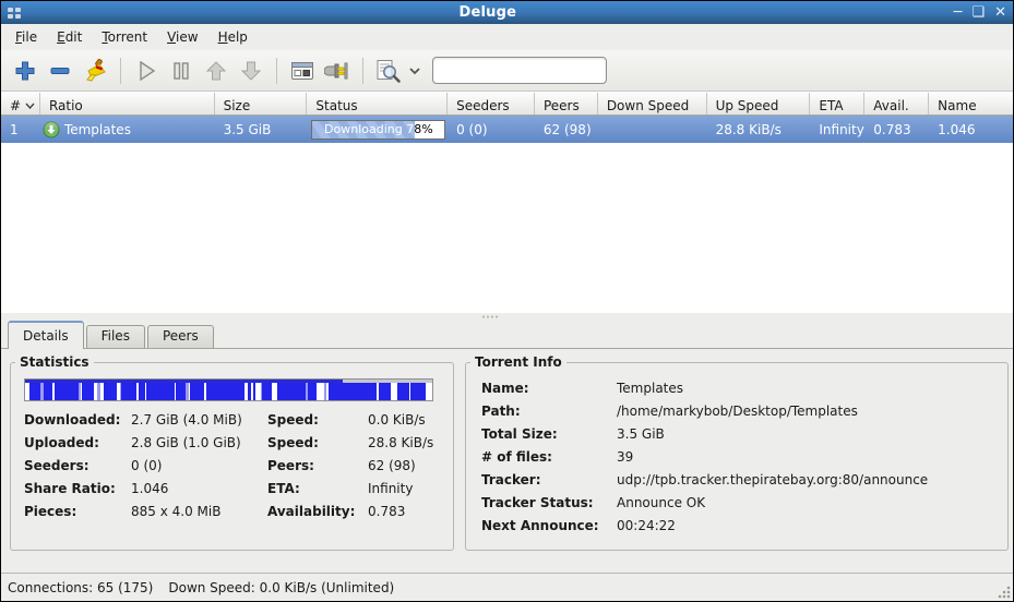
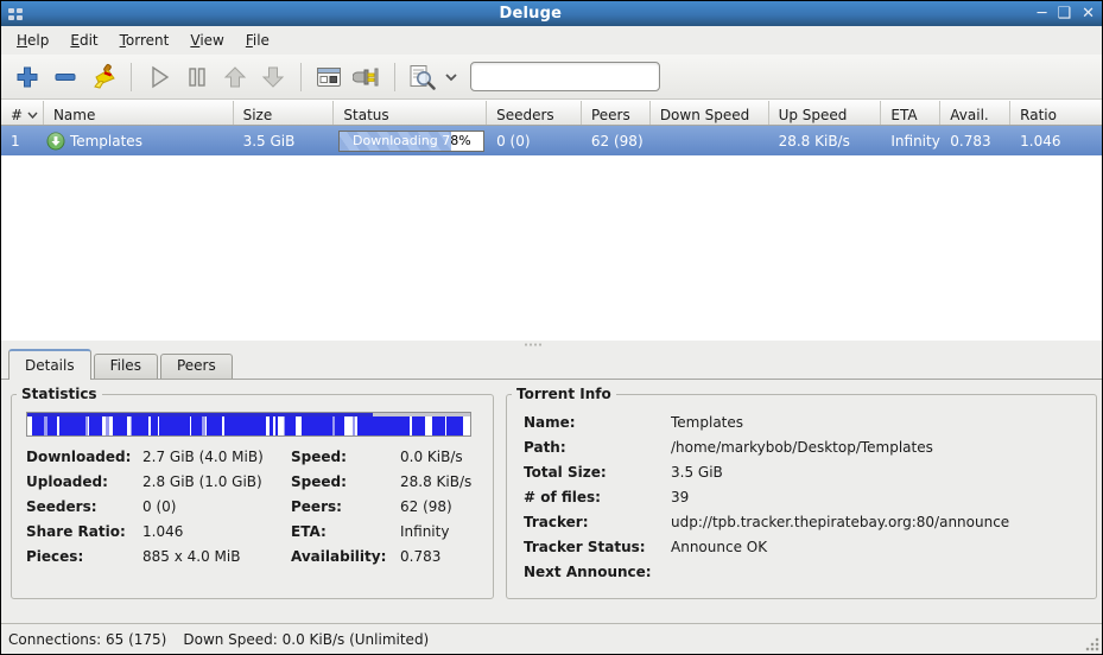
  Deluge
  ─
  ❑
  ✕
- File
+ Help
  Edit
  Torrent
  View
- Help
+ File
  #
- Ratio
+ Name
  Size
  Status
  Seeders
  Peers
  Down Speed
  Up Speed
  ETA
  Avail.
- Name
+ Ratio
  1
  Templates
  3.5 GiB
  Downloading 7
  0 (0)
  62 (98)
  28.8 KiB/s
  Infinity
  0.783
  1.046
  Details
  Files
  Peers
  Statistics
  Downloaded:
  2.7 GiB (4.0 MiB)
  Speed:
  0.0 KiB/s
  Uploaded:
  2.8 GiB (1.0 GiB)
  Speed:
  28.8 KiB/s
  Seeders:
  0 (0)
  Peers:
  62 (98)
  Share Ratio:
  1.046
  ETA:
  Infinity
  Pieces:
  885 x 4.0 MiB
  Availability:
  0.783
  Torrent Info
  Name:
  Templates
  Path:
  /home/markybob/Desktop/Templates
  Total Size:
  3.5 GiB
  # of files:
  39
  Tracker:
  udp://tpb.tracker.thepiratebay.org:80/announce
  Tracker Status:
  Announce OK
  Next Announce:
- 00:24:22
  Connections: 65 (175)
  Down Speed: 0.0 KiB/s (Unlimited)
